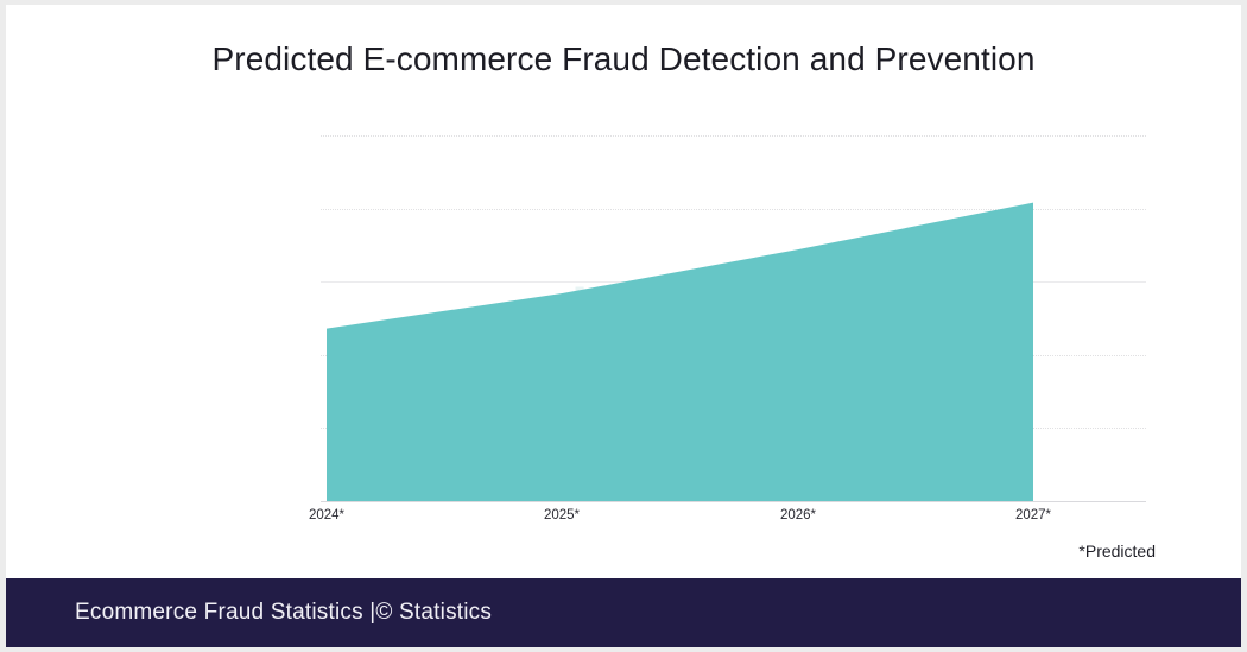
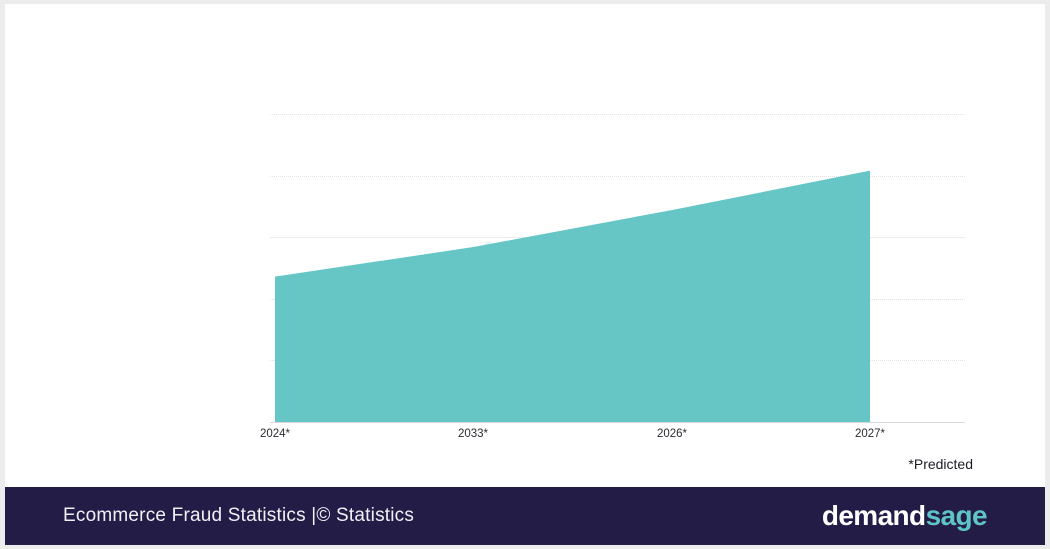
- Predicted E-commerce Fraud Detection and Prevention
  2024*
- 2025*
+ 2033*
  2026*
  2027*
  *Predicted
  Ecommerce Fraud Statistics |© Statistics
+ demandsage
